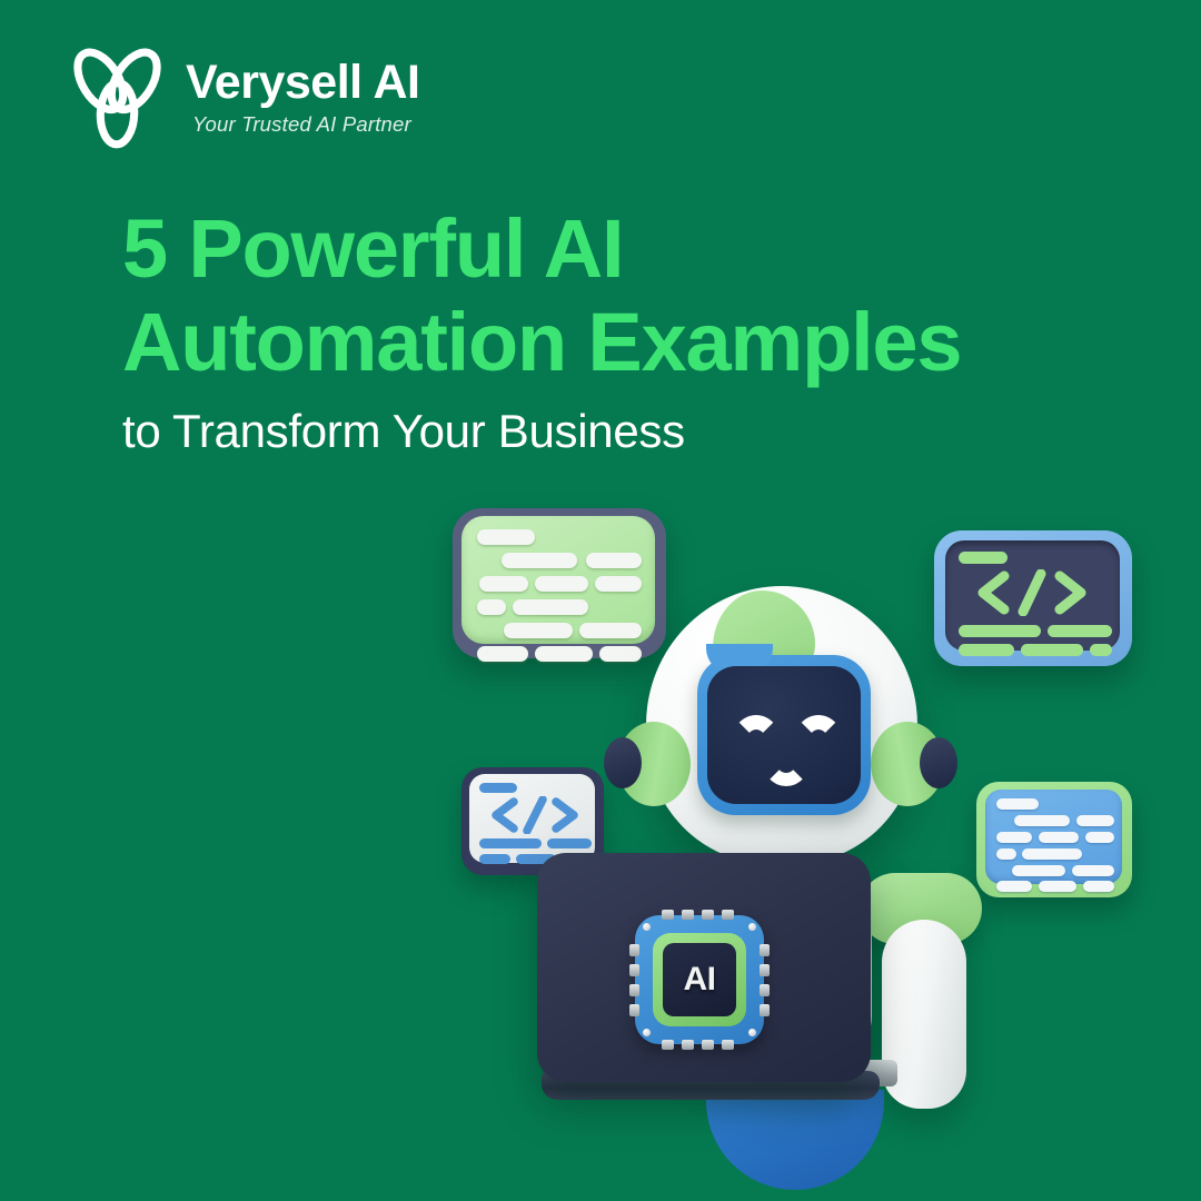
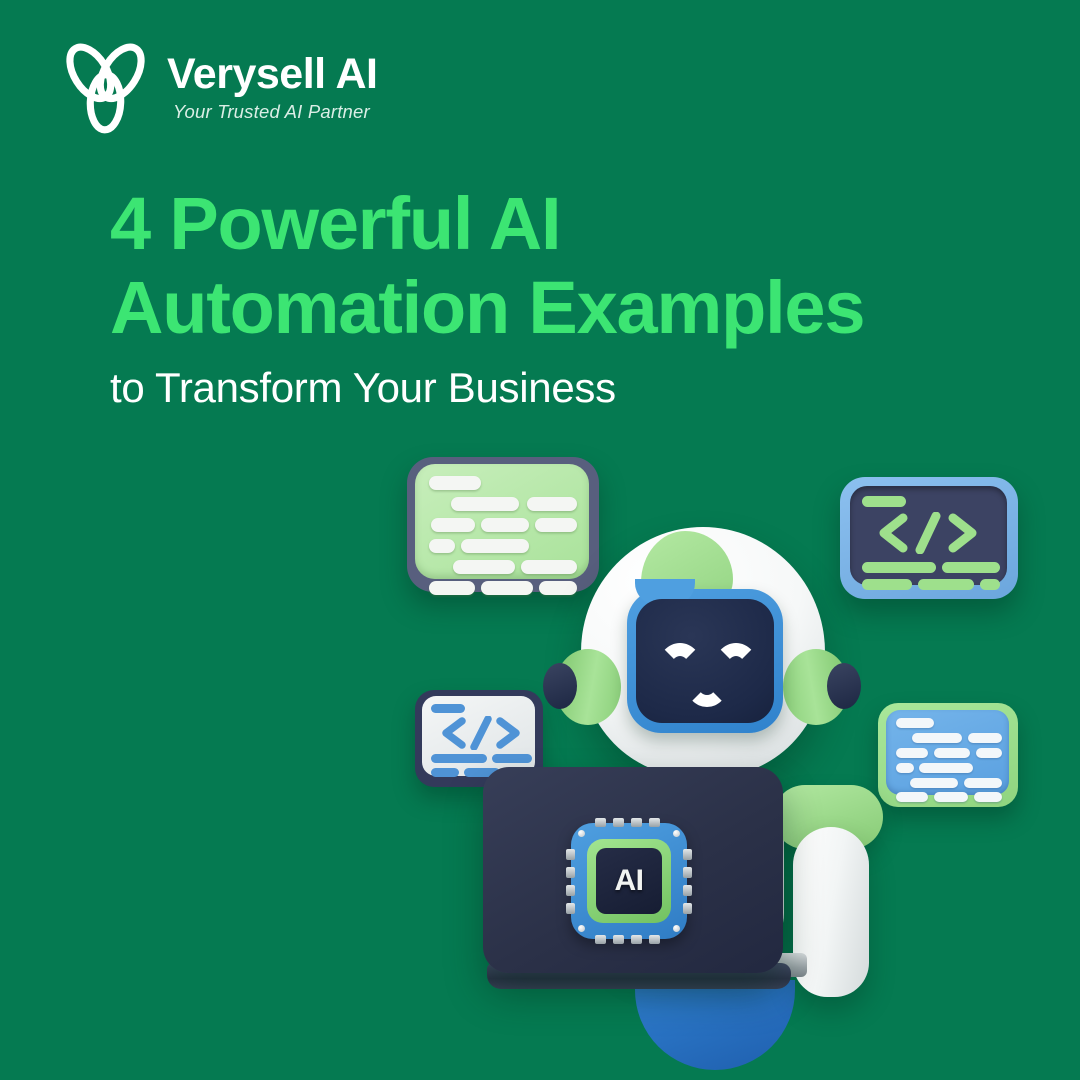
  Verysell AI
  Your Trusted AI Partner
- 5 Powerful AI
+ 4 Powerful AI
  Automation Examples
  to Transform Your Business
  AI
